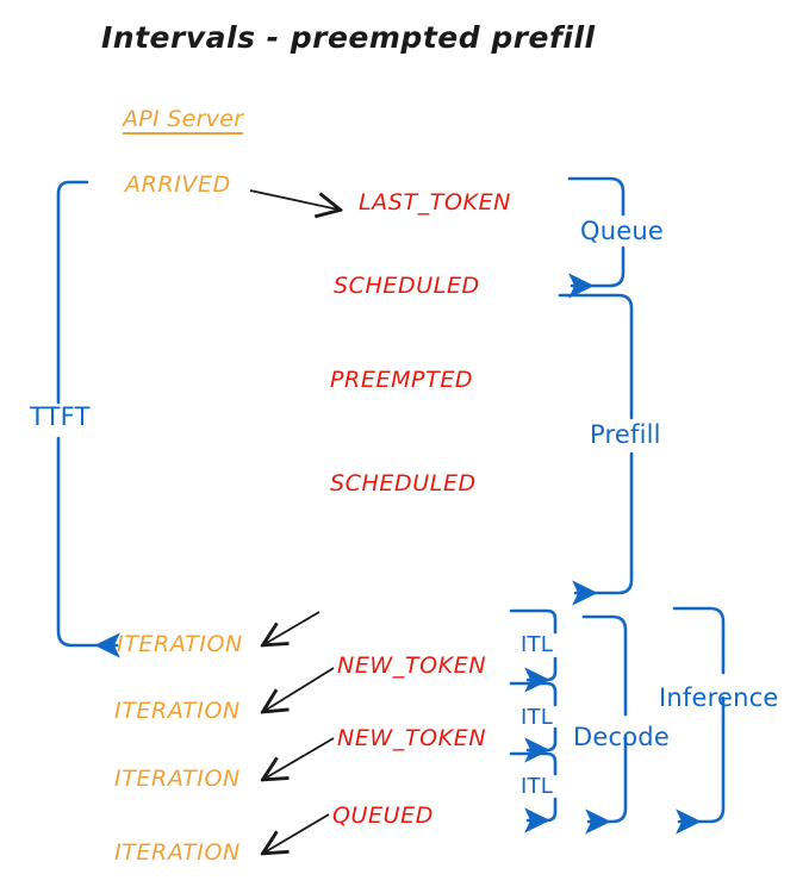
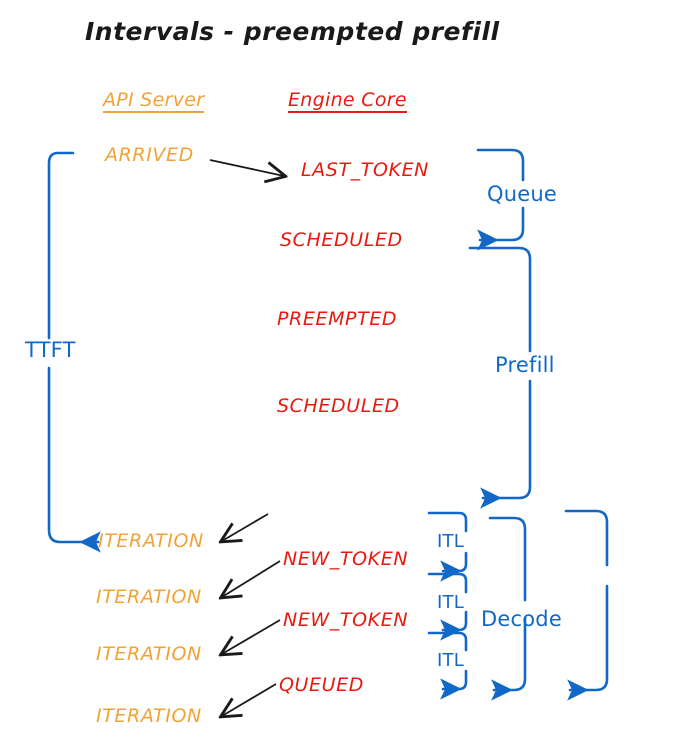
  Intervals - preempted prefill
  API Server
+ Engine Core
  ARRIVED
  ITERATION
  ITERATION
  ITERATION
  ITERATION
  LAST_TOKEN
  SCHEDULED
  PREEMPTED
  SCHEDULED
  NEW_TOKEN
  NEW_TOKEN
  QUEUED
  TTFT
  Queue
  Prefill
  ITL
  ITL
  ITL
  Decode
- Inference
